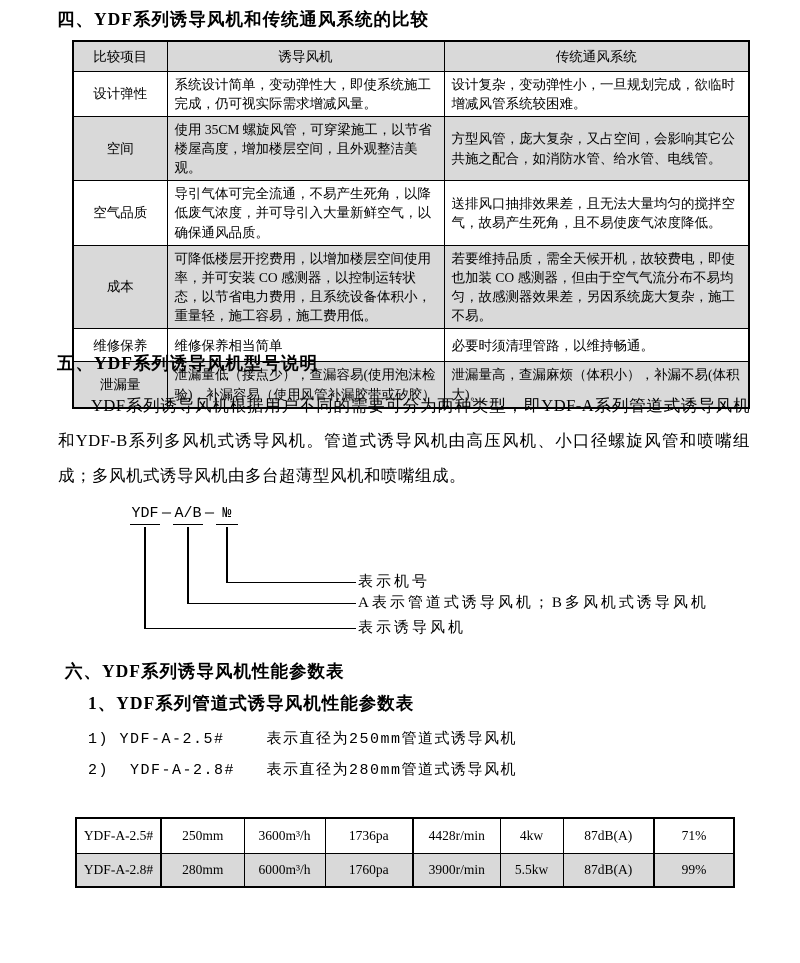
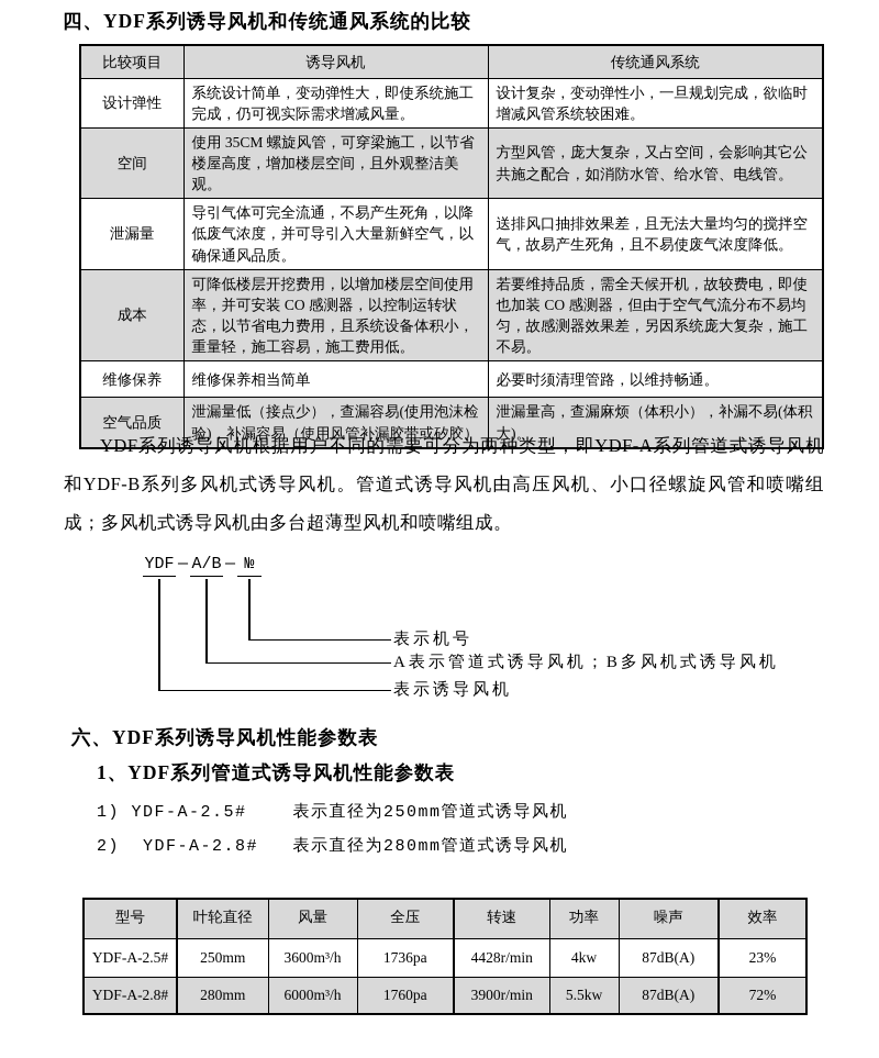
  四、YDF系列诱导风机和传统通风系统的比较
  比较项目	诱导风机	传统通风系统
  设计弹性	系统设计简单，变动弹性大，即使系统施工完成，仍可视实际需求增减风量。	设计复杂，变动弹性小，一旦规划完成，欲临时增减风管系统较困难。
  空间	使用 35CM 螺旋风管，可穿梁施工，以节省楼屋高度，增加楼层空间，且外观整洁美观。	方型风管，庞大复杂，又占空间，会影响其它公共施之配合，如消防水管、给水管、电线管。
- 空气品质	导引气体可完全流通，不易产生死角，以降低废气浓度，并可导引入大量新鲜空气，以确保通风品质。	送排风口抽排效果差，且无法大量均匀的搅拌空气，故易产生死角，且不易使废气浓度降低。
+ 泄漏量	导引气体可完全流通，不易产生死角，以降低废气浓度，并可导引入大量新鲜空气，以确保通风品质。	送排风口抽排效果差，且无法大量均匀的搅拌空气，故易产生死角，且不易使废气浓度降低。
  成本	可降低楼层开挖费用，以增加楼层空间使用率，并可安装 CO 感测器，以控制运转状态，以节省电力费用，且系统设备体积小，重量轻，施工容易，施工费用低。	若要维持品质，需全天候开机，故较费电，即使也加装 CO 感测器，但由于空气气流分布不易均匀，故感测器效果差，另因系统庞大复杂，施工不易。
  维修保养	维修保养相当简单	必要时须清理管路，以维持畅通。
- 泄漏量	泄漏量低（接点少），查漏容易(使用泡沫检验)，补漏容易（使用风管补漏胶带或矽胶）	泄漏量高，查漏麻烦（体积小），补漏不易(体积大)。
+ 空气品质	泄漏量低（接点少），查漏容易(使用泡沫检验)，补漏容易（使用风管补漏胶带或矽胶）	泄漏量高，查漏麻烦（体积小），补漏不易(体积大)。
- 五、YDF系列诱导风机型号说明
  YDF系列诱导风机根据用户不同的需要可分为两种类型，即YDF-A系列管道式诱导风机和YDF-B系列多风机式诱导风机。管道式诱导风机由高压风机、小口径螺旋风管和喷嘴组成；多风机式诱导风机由多台超薄型风机和喷嘴组成。
  YDF — A/B — №
  表示机号
  A表示管道式诱导风机；B多风机式诱导风机
  表示诱导风机
  六、YDF系列诱导风机性能参数表
  1、YDF系列管道式诱导风机性能参数表
  1) YDF-A-2.5# 表示直径为250mm管道式诱导风机
  2) YDF-A-2.8# 表示直径为280mm管道式诱导风机
+ 型号	叶轮直径	风量	全压	转速	功率	噪声	效率
- YDF-A-2.5#	250mm	3600m³/h	1736pa	4428r/min	4kw	87dB(A)	71%
+ YDF-A-2.5#	250mm	3600m³/h	1736pa	4428r/min	4kw	87dB(A)	23%
- YDF-A-2.8#	280mm	6000m³/h	1760pa	3900r/min	5.5kw	87dB(A)	99%
+ YDF-A-2.8#	280mm	6000m³/h	1760pa	3900r/min	5.5kw	87dB(A)	72%
